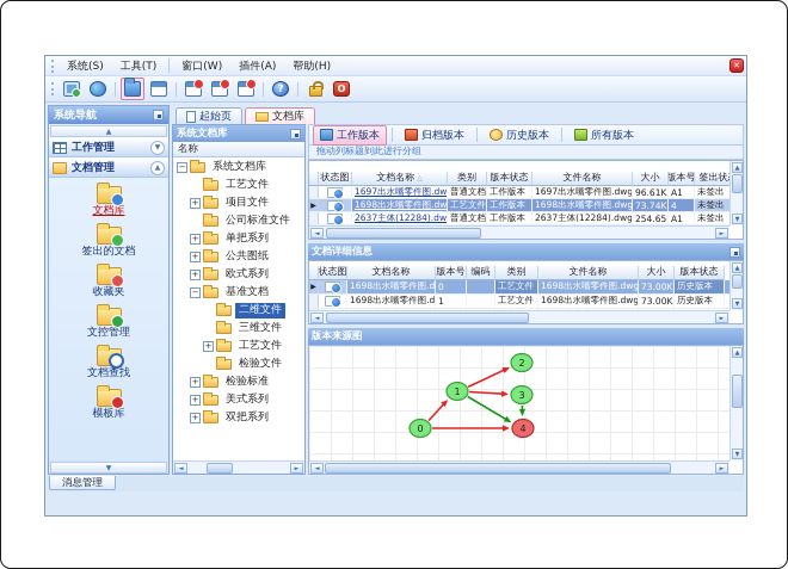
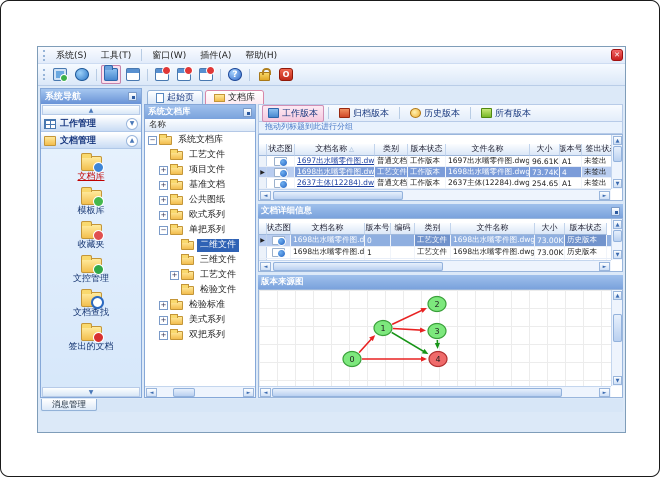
  系统(S)
  工具(T)
  窗口(W)
  插件(A)
  帮助(H)
  系统导航
  工作管理
  文档管理
  文档库
- 签出的文档
+ 模板库
  收藏夹
  文控管理
  文档查找
- 模板库
+ 签出的文档
  起始页
  文档库
  ✕
  系统文档库
  名称
  −
  系统文档库
  工艺文件
  +
  项目文件
- 公司标准文件
  +
- 单把系列
+ 基准文档
  +
  公共图纸
  +
  欧式系列
  −
- 基准文档
+ 单把系列
  二维文件
  三维文件
  +
  工艺文件
  检验文件
  +
  检验标准
  +
  美式系列
  +
  双把系列
  工作版本
  归档版本
  历史版本
  所有版本
  拖动列标题到此进行分组
  状态图
  文档名称
  类别
  版本状态
  文件名称
  大小
  版本号
  签出状
  1697出水嘴零件图.dw
  普通文档
  工作版本
  1697出水嘴零件图.dwg
  96.61K
  A1
  未签出
  1698出水嘴零件图.dw
  工艺文件
  工作版本
  1698出水嘴零件图.dwg
  73.74K
  4
  未签出
  2637主体(12284).dw
  普通文档
  工作版本
  2637主体(12284).dwg
  254.65
  A1
  未签出
  文档详细信息
  状态图
  文档名称
  版本号
  编码
  类别
  文件名称
  大小
  版本状态
  1698出水嘴零件图.d
  0
  工艺文件
  1698出水嘴零件图.dwg
  73.00K
  历史版本
  1698出水嘴零件图.d
  1
  工艺文件
  1698出水嘴零件图.dwg
  73.00K
  历史版本
  版本来源图
  0
  1
  2
  3
  4
  消息管理
